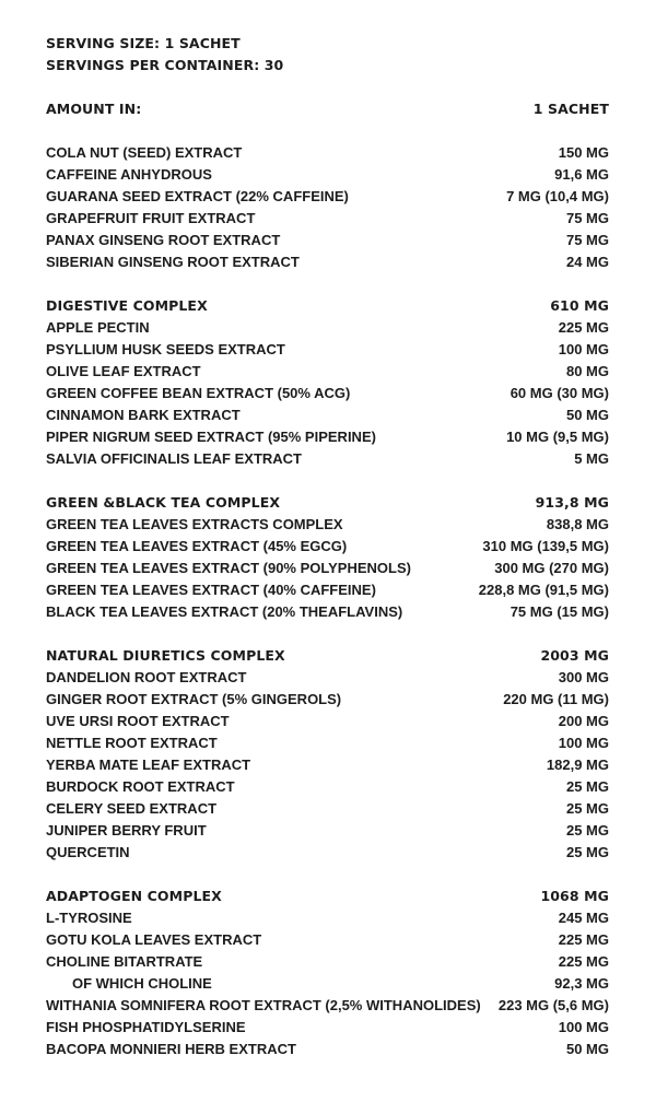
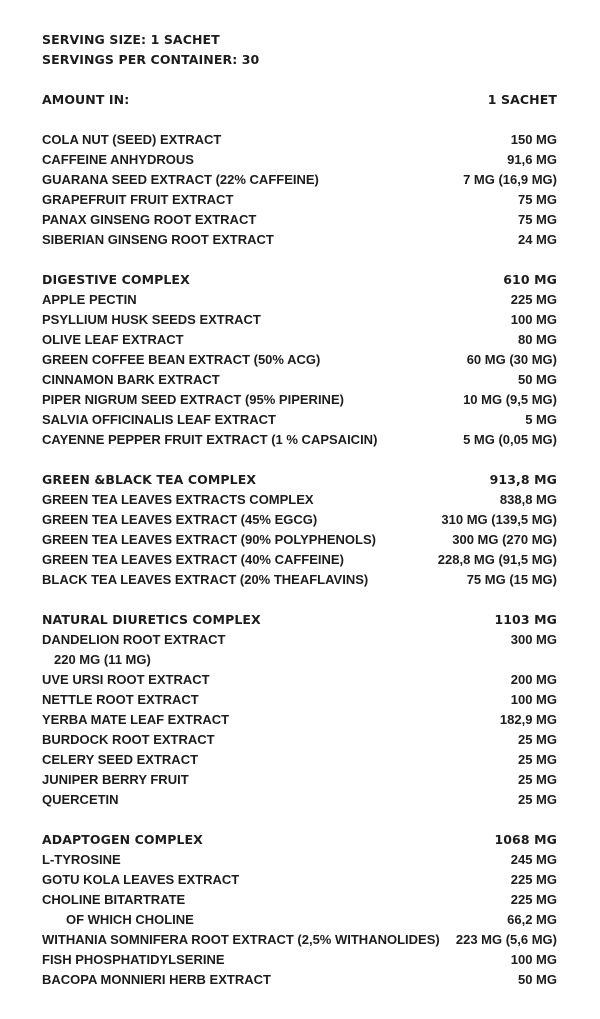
  SERVING SIZE: 1 SACHET
  SERVINGS PER CONTAINER: 30
  AMOUNT IN:
  1 SACHET
  COLA NUT (SEED) EXTRACT
  150 MG
  CAFFEINE ANHYDROUS
  91,6 MG
  GUARANA SEED EXTRACT (22% CAFFEINE)
- 7 MG (10,4 MG)
+ 7 MG (16,9 MG)
  GRAPEFRUIT FRUIT EXTRACT
  75 MG
  PANAX GINSENG ROOT EXTRACT
  75 MG
  SIBERIAN GINSENG ROOT EXTRACT
  24 MG
  DIGESTIVE COMPLEX
  610 MG
  APPLE PECTIN
  225 MG
  PSYLLIUM HUSK SEEDS EXTRACT
  100 MG
  OLIVE LEAF EXTRACT
  80 MG
  GREEN COFFEE BEAN EXTRACT (50% ACG)
  60 MG (30 MG)
  CINNAMON BARK EXTRACT
  50 MG
  PIPER NIGRUM SEED EXTRACT (95% PIPERINE)
  10 MG (9,5 MG)
  SALVIA OFFICINALIS LEAF EXTRACT
  5 MG
+ CAYENNE PEPPER FRUIT EXTRACT (1 % CAPSAICIN)
+ 5 MG (0,05 MG)
  GREEN &BLACK TEA COMPLEX
  913,8 MG
  GREEN TEA LEAVES EXTRACTS COMPLEX
  838,8 MG
  GREEN TEA LEAVES EXTRACT (45% EGCG)
  310 MG (139,5 MG)
  GREEN TEA LEAVES EXTRACT (90% POLYPHENOLS)
  300 MG (270 MG)
  GREEN TEA LEAVES EXTRACT (40% CAFFEINE)
  228,8 MG (91,5 MG)
  BLACK TEA LEAVES EXTRACT (20% THEAFLAVINS)
  75 MG (15 MG)
  NATURAL DIURETICS COMPLEX
- 2003 MG
+ 1103 MG
  DANDELION ROOT EXTRACT
  300 MG
- GINGER ROOT EXTRACT (5% GINGEROLS)
  220 MG (11 MG)
  UVE URSI ROOT EXTRACT
  200 MG
  NETTLE ROOT EXTRACT
  100 MG
  YERBA MATE LEAF EXTRACT
  182,9 MG
  BURDOCK ROOT EXTRACT
  25 MG
  CELERY SEED EXTRACT
  25 MG
  JUNIPER BERRY FRUIT
  25 MG
  QUERCETIN
  25 MG
  ADAPTOGEN COMPLEX
  1068 MG
  L-TYROSINE
  245 MG
  GOTU KOLA LEAVES EXTRACT
  225 MG
  CHOLINE BITARTRATE
  225 MG
  OF WHICH CHOLINE
- 92,3 MG
+ 66,2 MG
  WITHANIA SOMNIFERA ROOT EXTRACT (2,5% WITHANOLIDES)
  223 MG (5,6 MG)
  FISH PHOSPHATIDYLSERINE
  100 MG
  BACOPA MONNIERI HERB EXTRACT
  50 MG
